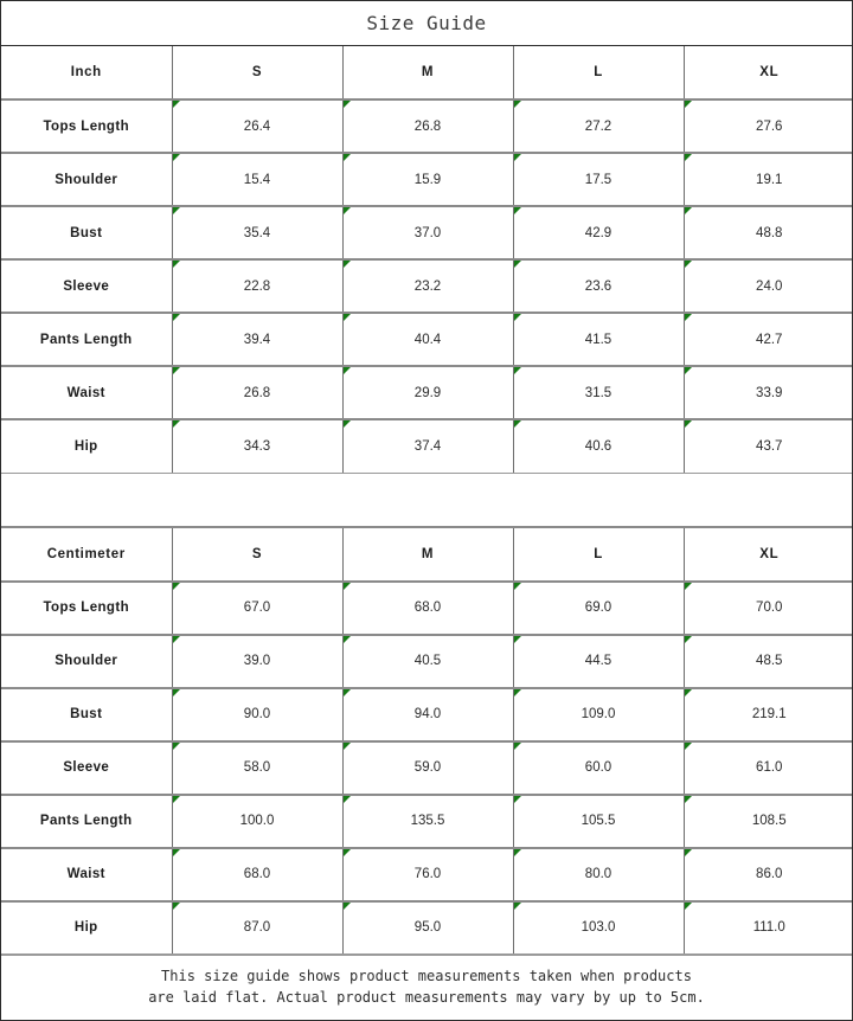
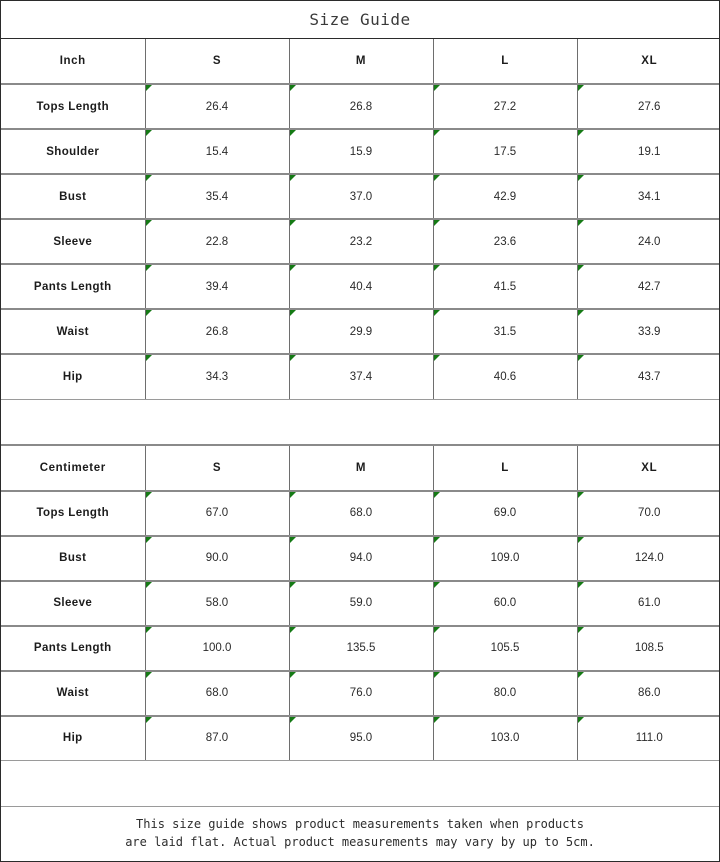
  Size Guide
  Inch	S	M	L	XL
  Tops Length	26.4	26.8	27.2	27.6
  Shoulder	15.4	15.9	17.5	19.1
- Bust	35.4	37.0	42.9	48.8
+ Bust	35.4	37.0	42.9	34.1
  Sleeve	22.8	23.2	23.6	24.0
  Pants Length	39.4	40.4	41.5	42.7
  Waist	26.8	29.9	31.5	33.9
  Hip	34.3	37.4	40.6	43.7
  Centimeter	S	M	L	XL
  Tops Length	67.0	68.0	69.0	70.0
- Shoulder	39.0	40.5	44.5	48.5
- Bust	90.0	94.0	109.0	219.1
+ Bust	90.0	94.0	109.0	124.0
  Sleeve	58.0	59.0	60.0	61.0
  Pants Length	100.0	135.5	105.5	108.5
  Waist	68.0	76.0	80.0	86.0
  Hip	87.0	95.0	103.0	111.0
  This size guide shows product measurements taken when products
  are laid flat. Actual product measurements may vary by up to 5cm.
